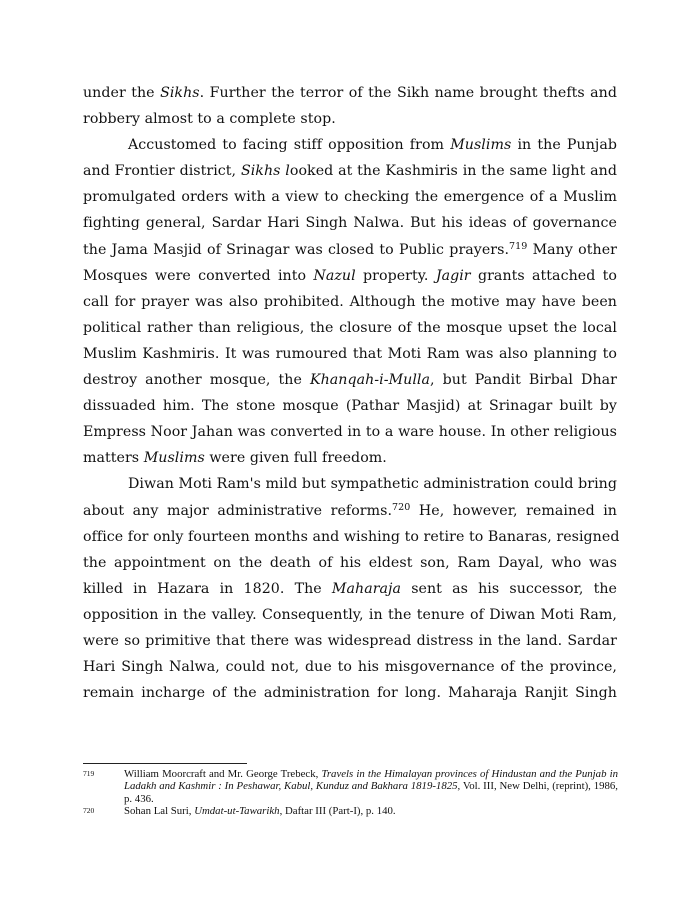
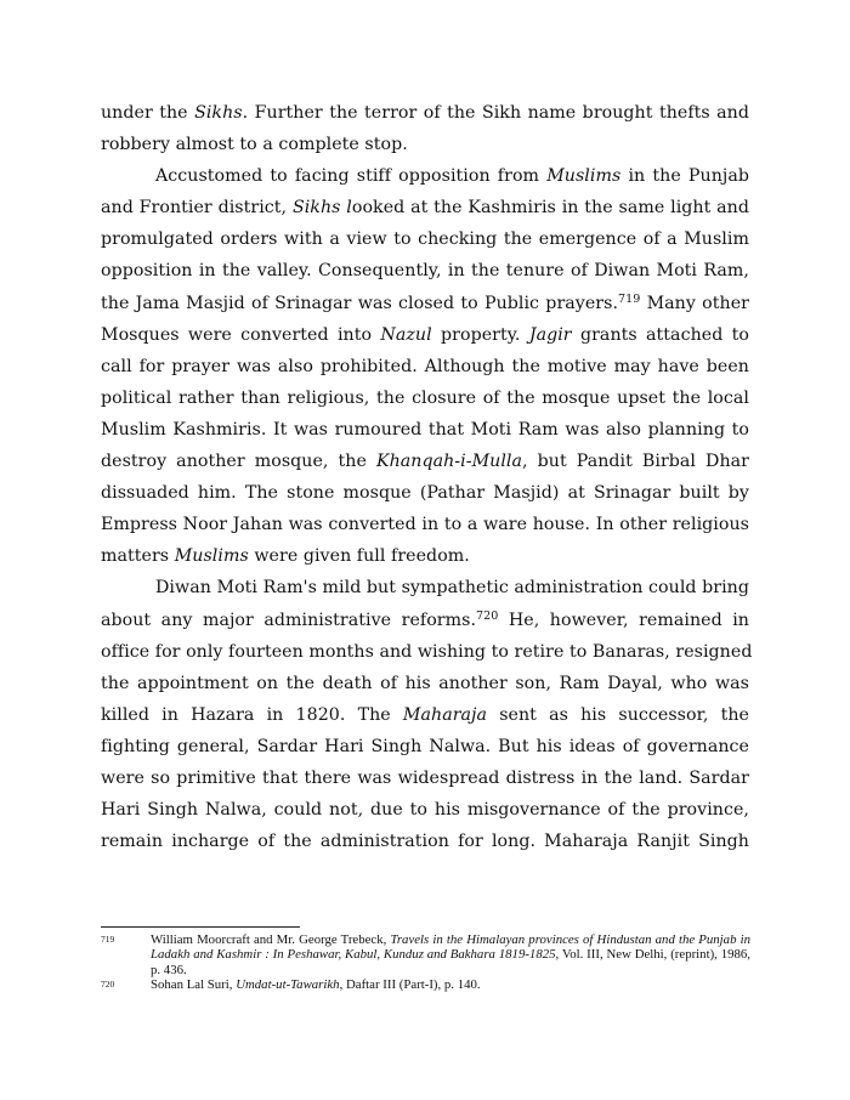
  under the Sikhs. Further the terror of the Sikh name brought thefts and
  robbery almost to a complete stop.
  Accustomed to facing stiff opposition from Muslims in the Punjab
  and Frontier district, Sikhs looked at the Kashmiris in the same light and
  promulgated orders with a view to checking the emergence of a Muslim
- fighting general, Sardar Hari Singh Nalwa. But his ideas of governance
+ opposition in the valley. Consequently, in the tenure of Diwan Moti Ram,
  the Jama Masjid of Srinagar was closed to Public prayers.719 Many other
  Mosques were converted into Nazul property. Jagir grants attached to
  call for prayer was also prohibited. Although the motive may have been
  political rather than religious, the closure of the mosque upset the local
  Muslim Kashmiris. It was rumoured that Moti Ram was also planning to
  destroy another mosque, the Khanqah-i-Mulla, but Pandit Birbal Dhar
  dissuaded him. The stone mosque (Pathar Masjid) at Srinagar built by
  Empress Noor Jahan was converted in to a ware house. In other religious
  matters Muslims were given full freedom.
  Diwan Moti Ram's mild but sympathetic administration could bring
  about any major administrative reforms.720 He, however, remained in
  office for only fourteen months and wishing to retire to Banaras, resigned
- the appointment on the death of his eldest son, Ram Dayal, who was
+ the appointment on the death of his another son, Ram Dayal, who was
  killed in Hazara in 1820. The Maharaja sent as his successor, the
- opposition in the valley. Consequently, in the tenure of Diwan Moti Ram,
+ fighting general, Sardar Hari Singh Nalwa. But his ideas of governance
  were so primitive that there was widespread distress in the land. Sardar
  Hari Singh Nalwa, could not, due to his misgovernance of the province,
  remain incharge of the administration for long. Maharaja Ranjit Singh
  719
  William Moorcraft and Mr. George Trebeck, Travels in the Himalayan provinces of Hindustan and the Punjab in Ladakh and Kashmir : In Peshawar, Kabul, Kunduz and Bakhara 1819-1825, Vol. III, New Delhi, (reprint), 1986, p. 436.
  720
  Sohan Lal Suri, Umdat-ut-Tawarikh, Daftar III (Part-I), p. 140.
